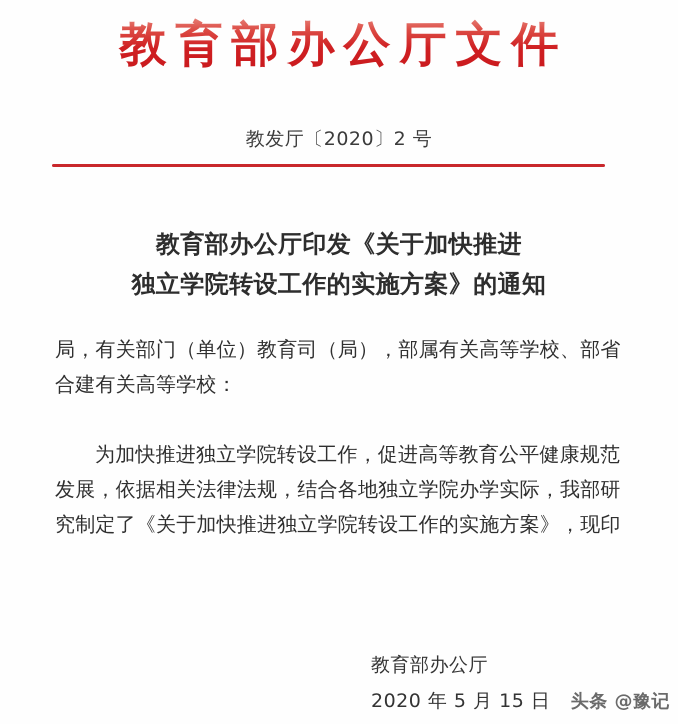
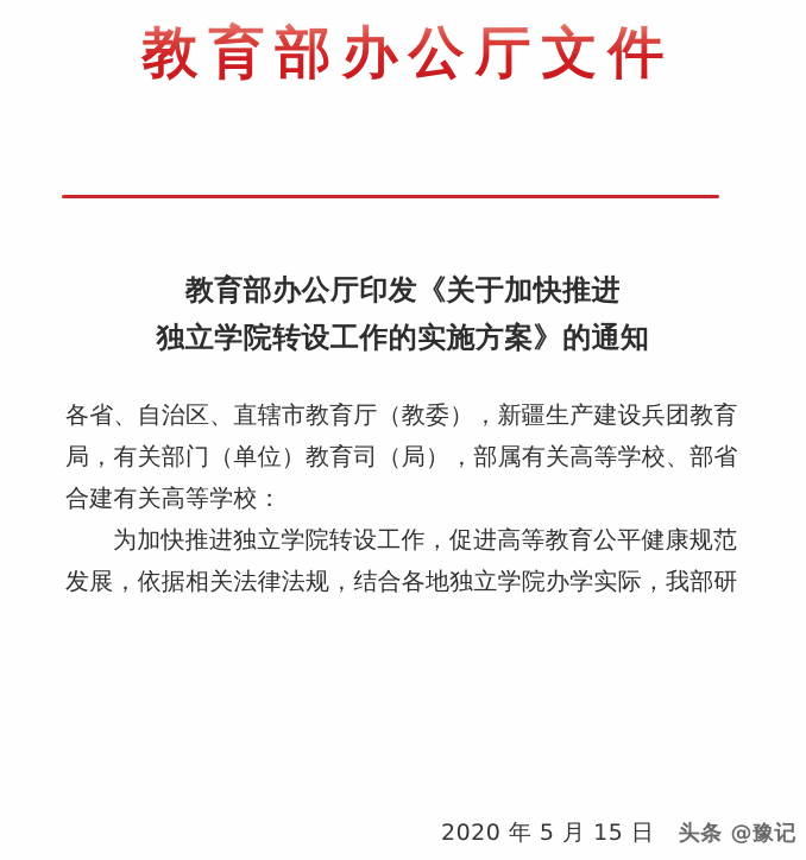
  教育部办公厅文件
- 教发厅〔2020〕2 号
  教育部办公厅印发《关于加快推进
  独立学院转设工作的实施方案》的通知
+ 各省、自治区、直辖市教育厅（教委），新疆生产建设兵团教育
  局，有关部门（单位）教育司（局），部属有关高等学校、部省
  合建有关高等学校：
  为加快推进独立学院转设工作，促进高等教育公平健康规范
  发展，依据相关法律法规，结合各地独立学院办学实际，我部研
- 究制定了《关于加快推进独立学院转设工作的实施方案》，现印
- 教育部办公厅
  2020 年 5 月 15 日
  头条 @豫记
